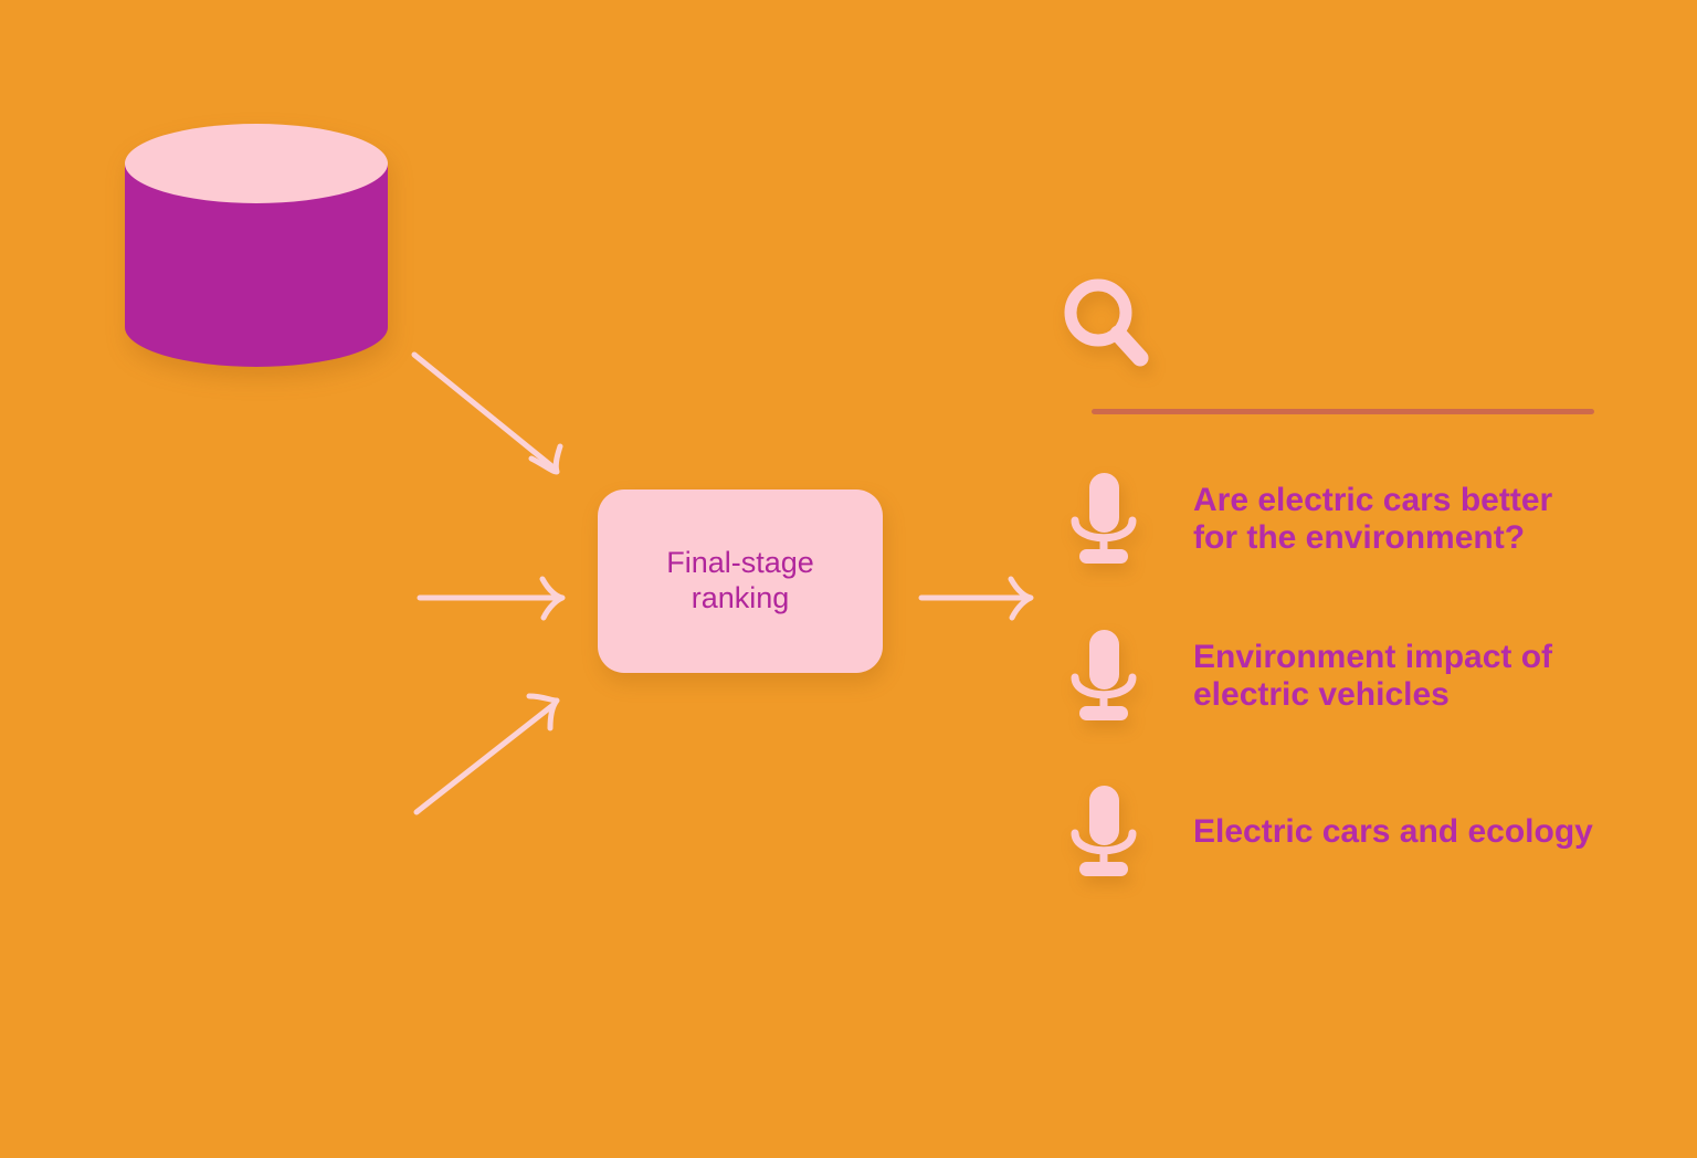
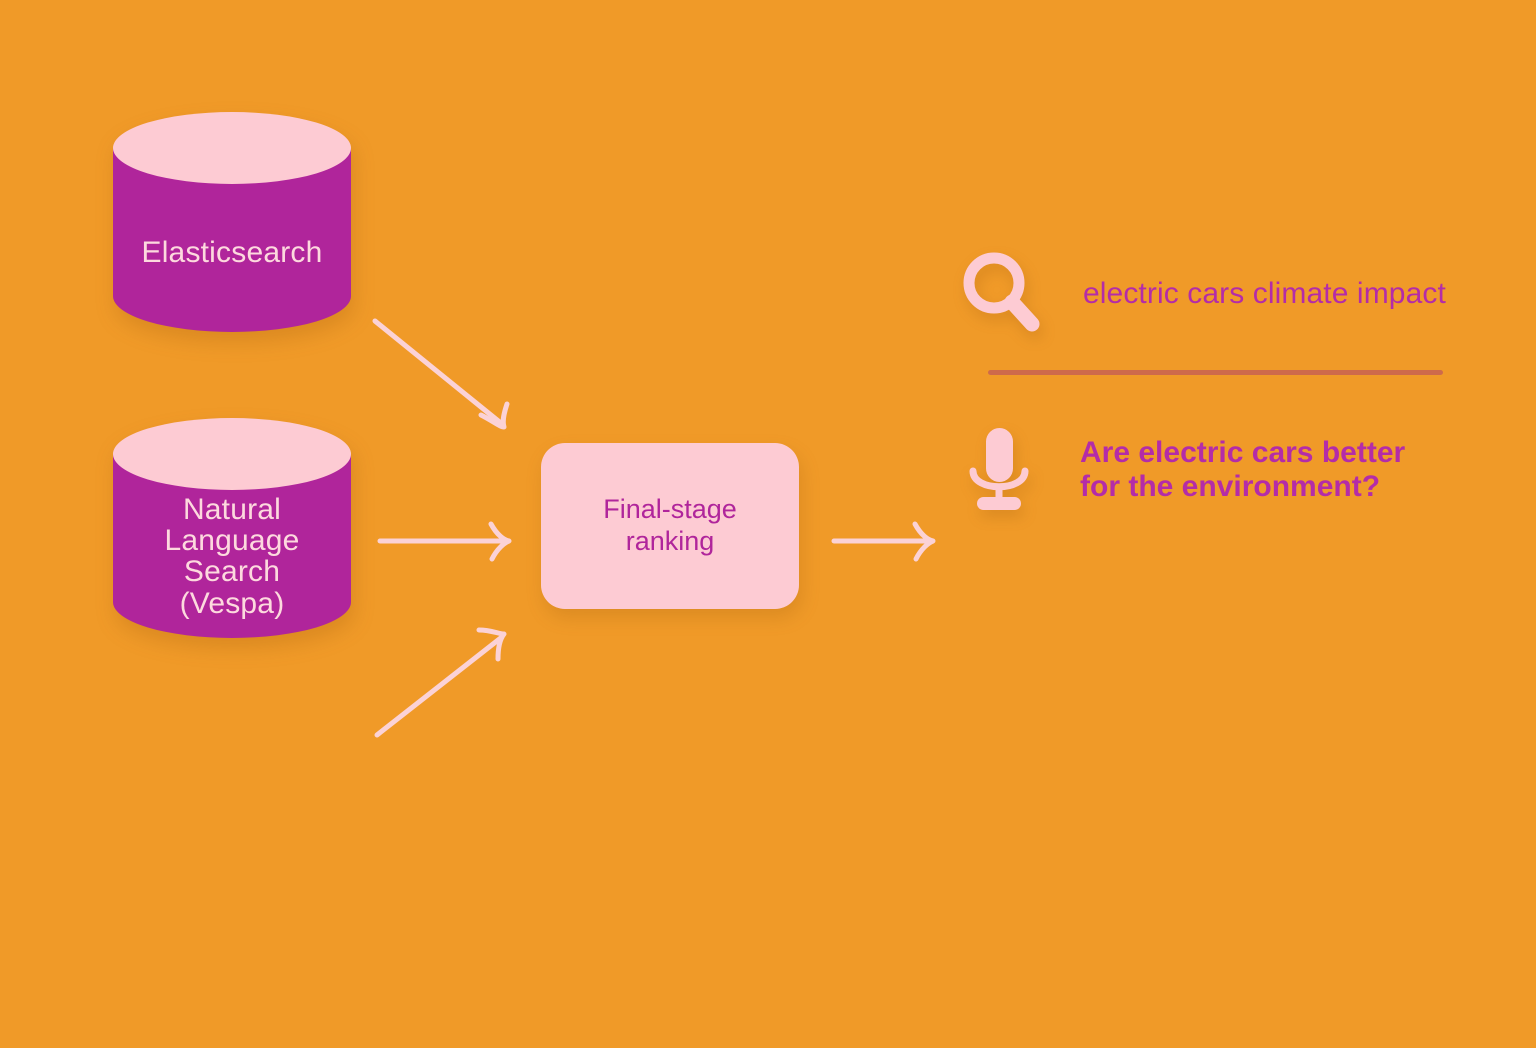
+ Elasticsearch
+ Natural
+ Language
+ Search
+ (Vespa)
  Final-stage
  ranking
+ electric cars climate impact
  Are electric cars better
  for the environment?
- Environment impact of
- electric vehicles
- Electric cars and ecology
